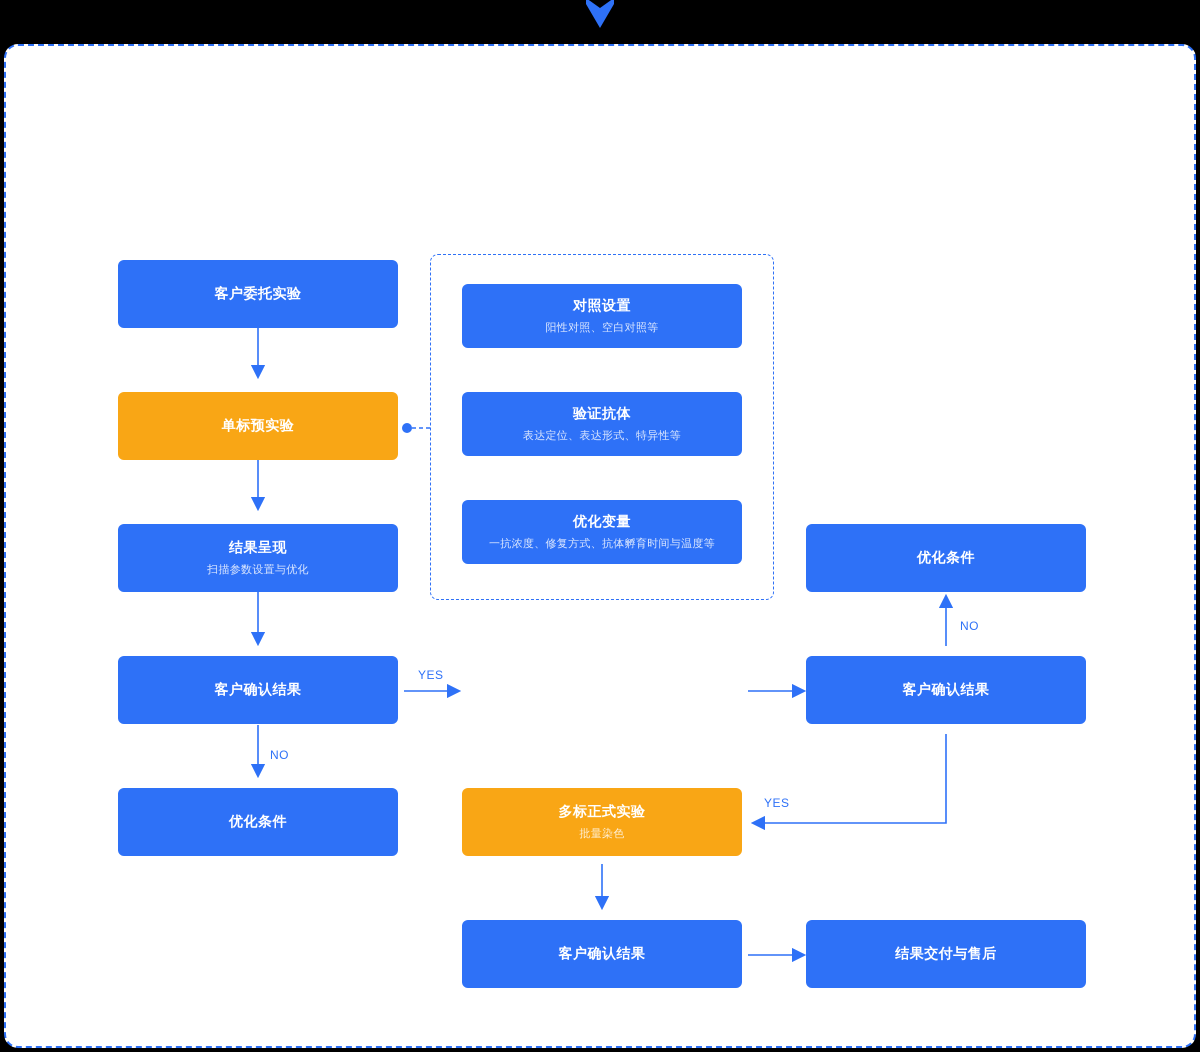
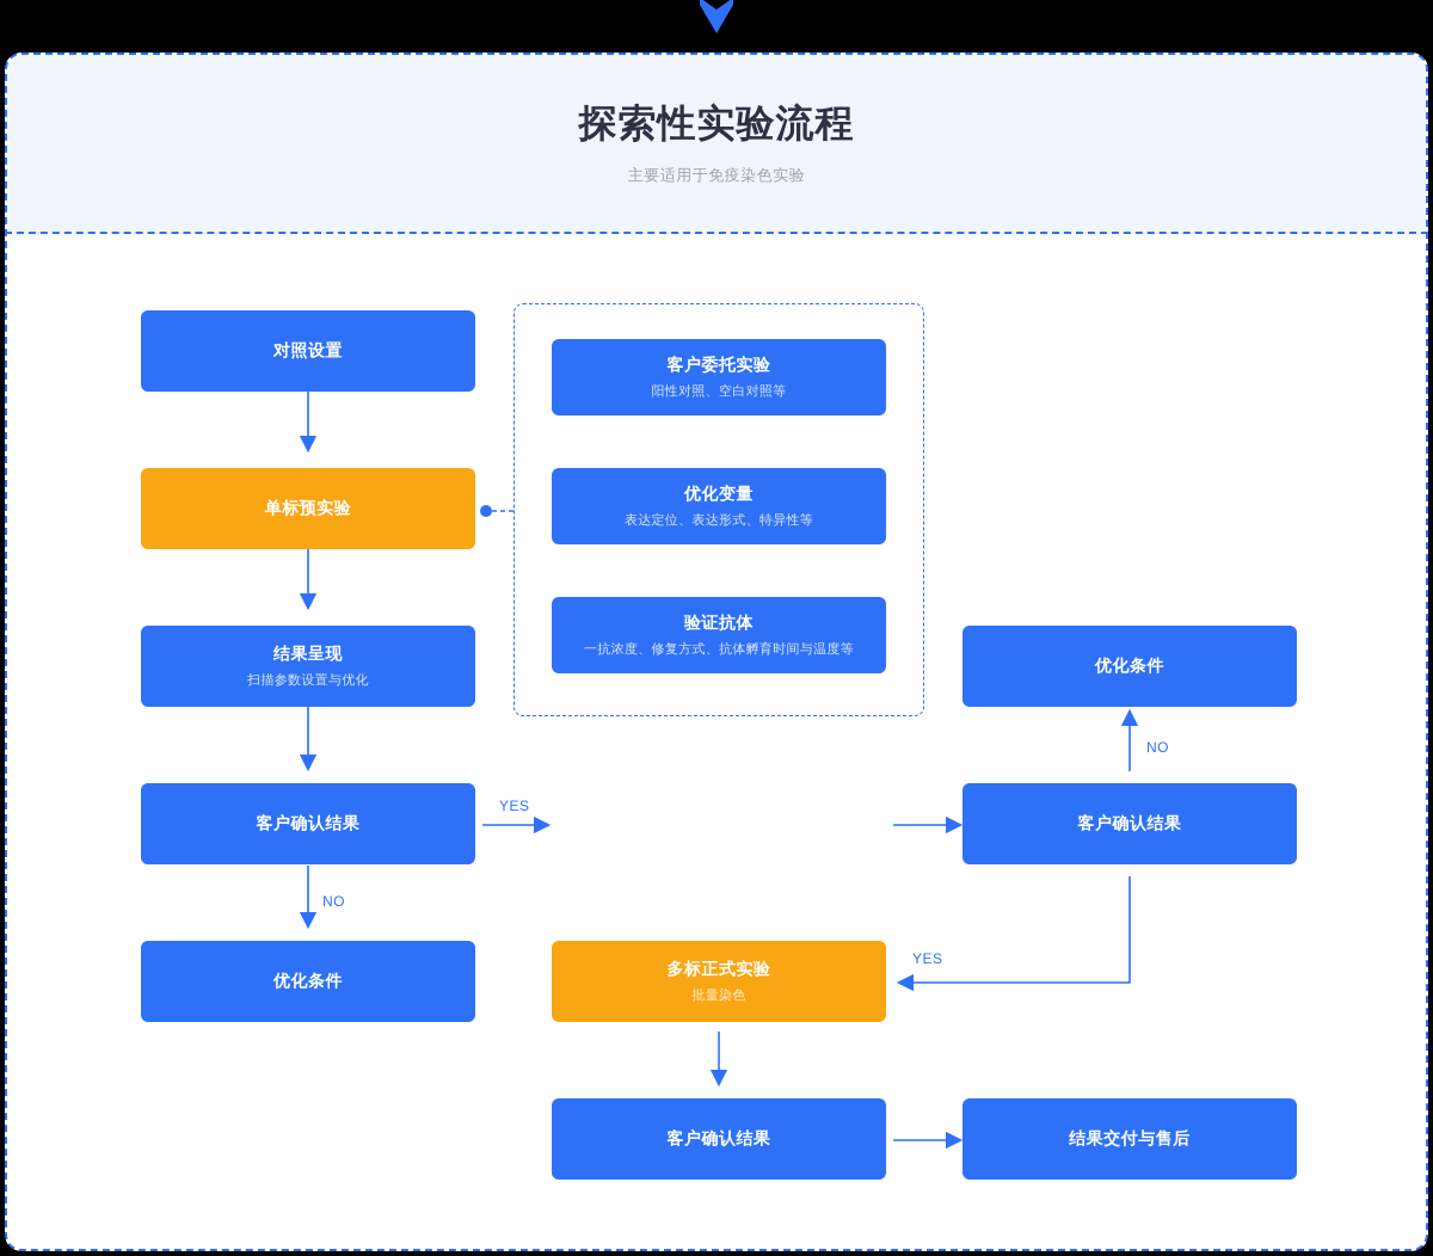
+ 探索性实验流程
+ 主要适用于免疫染色实验
  YES
  NO
  NO
  YES
- 客户委托实验
+ 对照设置
  单标预实验
  结果呈现
  扫描参数设置与优化
  客户确认结果
  优化条件
- 对照设置
+ 客户委托实验
  阳性对照、空白对照等
- 验证抗体
+ 优化变量
  表达定位、表达形式、特异性等
- 优化变量
+ 验证抗体
  一抗浓度、修复方式、抗体孵育时间与温度等
  多标正式实验
  批量染色
  优化条件
  客户确认结果
  客户确认结果
  结果交付与售后
